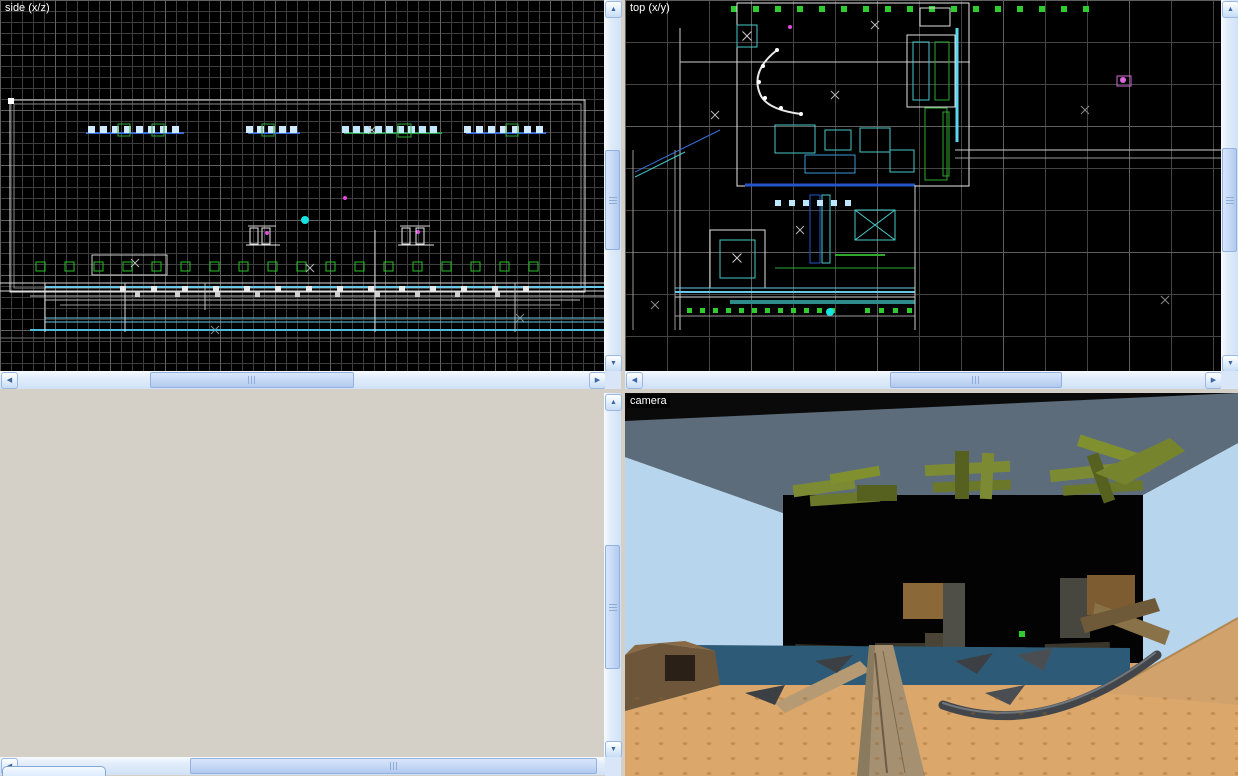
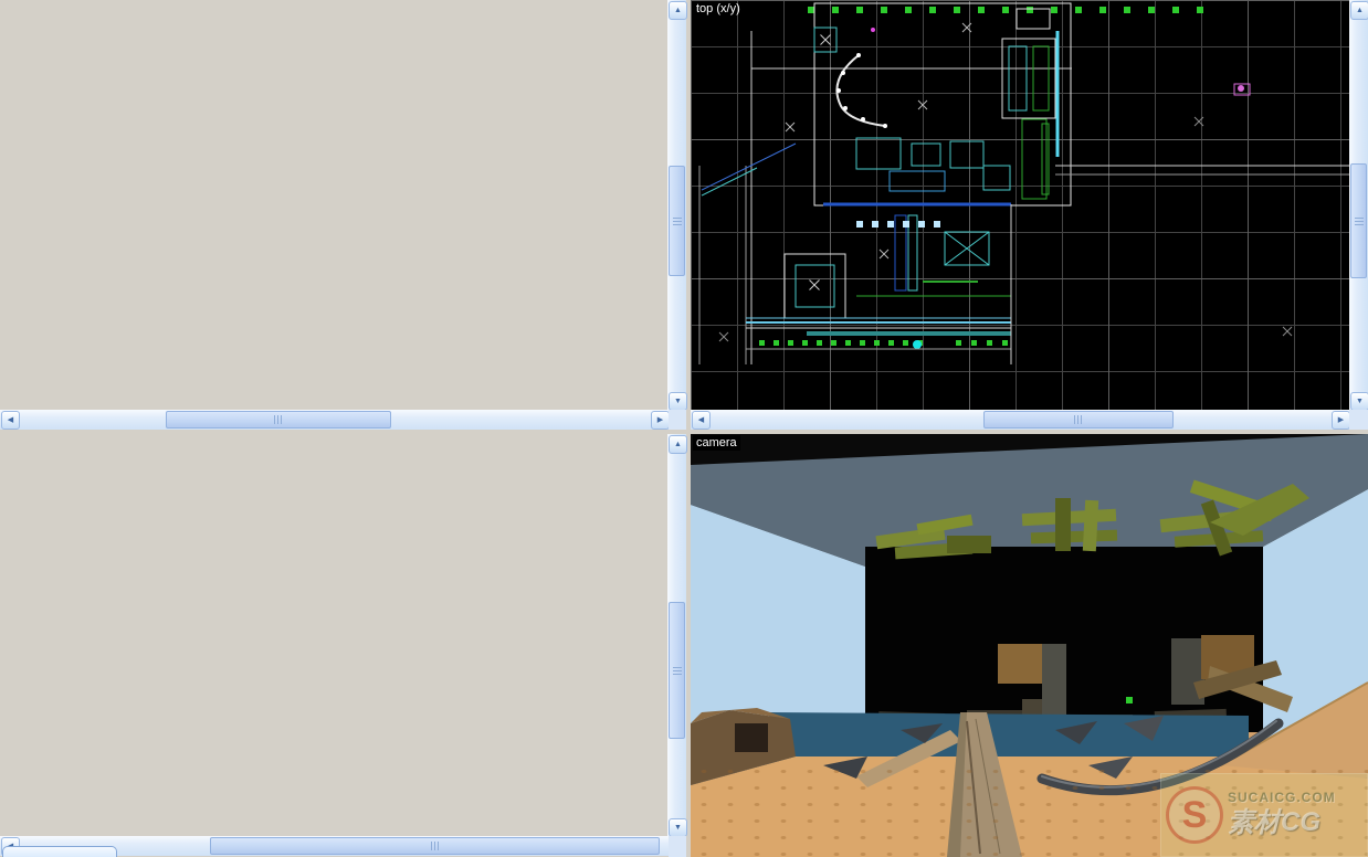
- side (x/z)
  top (x/y)
  camera
+ S
+ SUCAICG.COM
+ 素材CG
